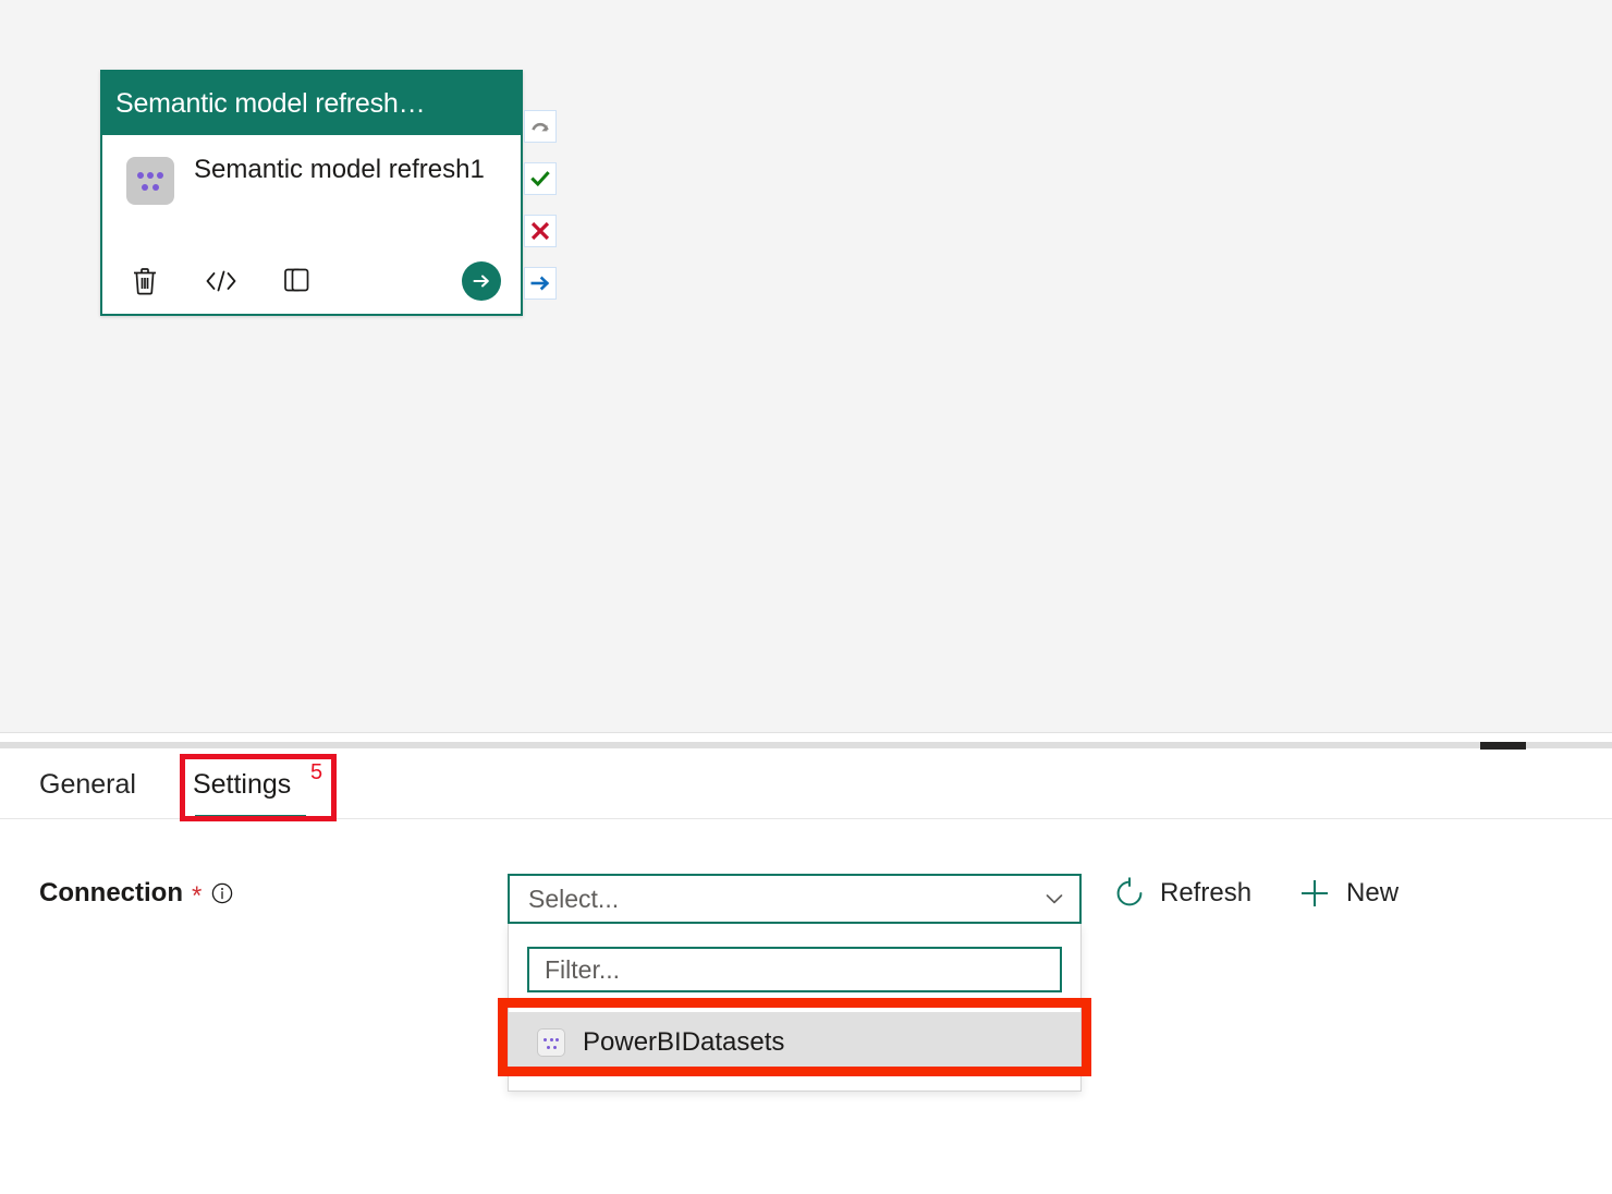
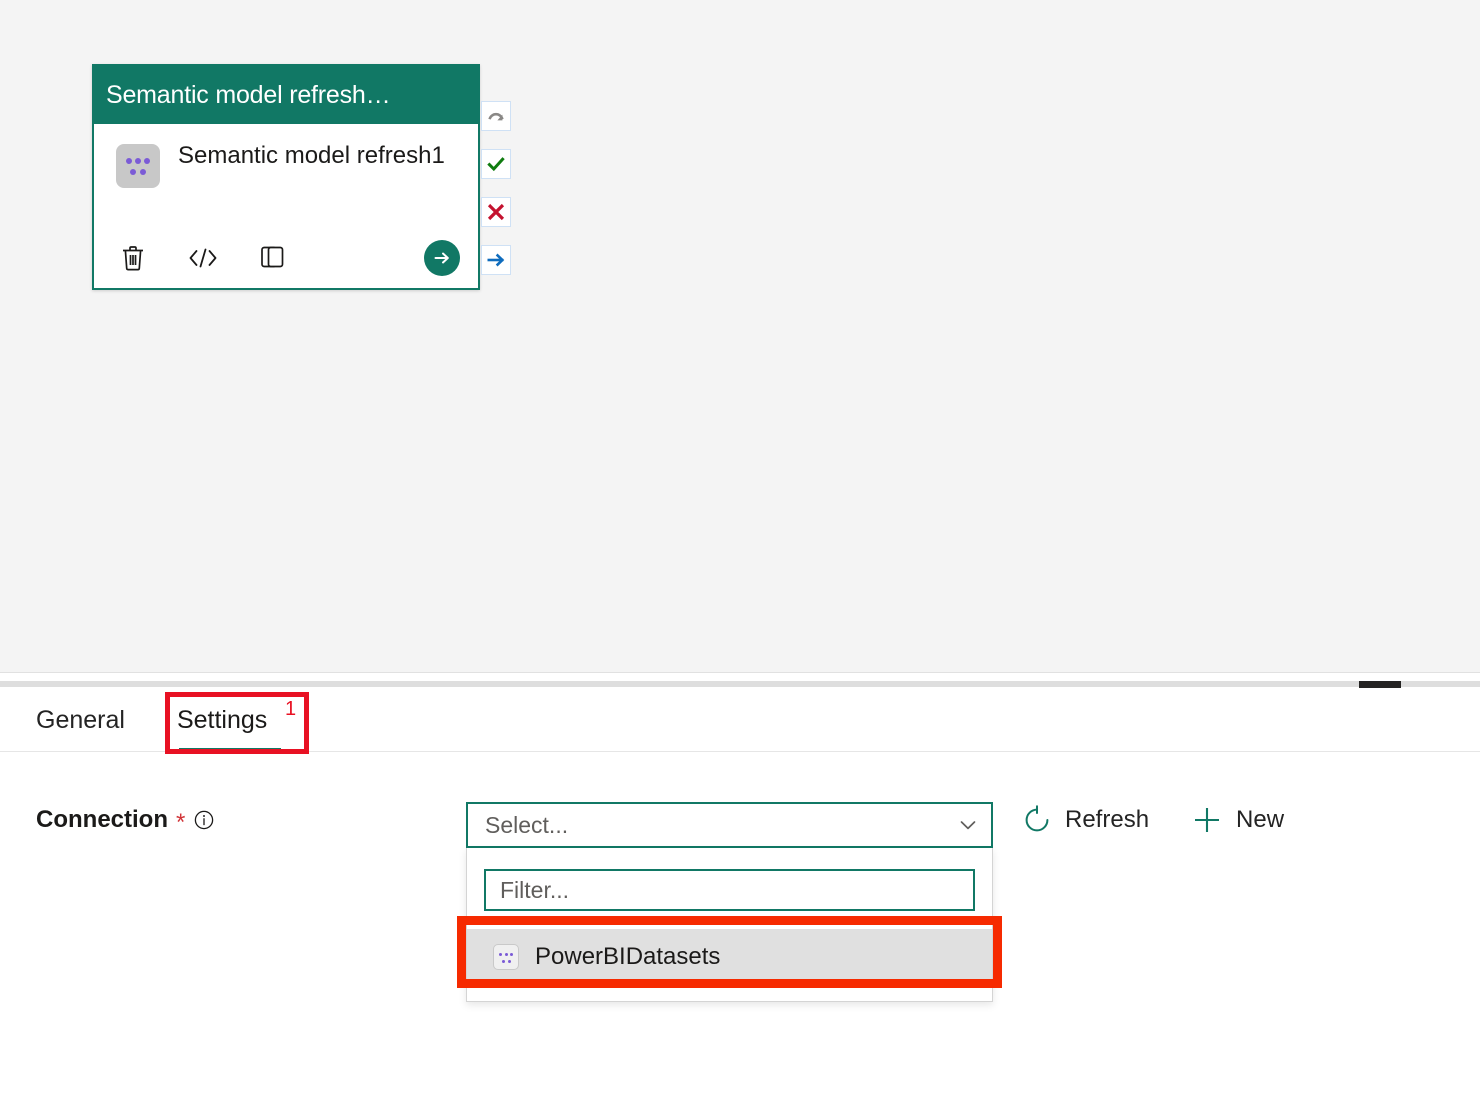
  Semantic model refresh…
  Semantic model refresh1
  General
  Settings
- 5
+ 1
  Connection
  *
  Select...
  Filter...
  PowerBIDatasets
  Refresh
  New
